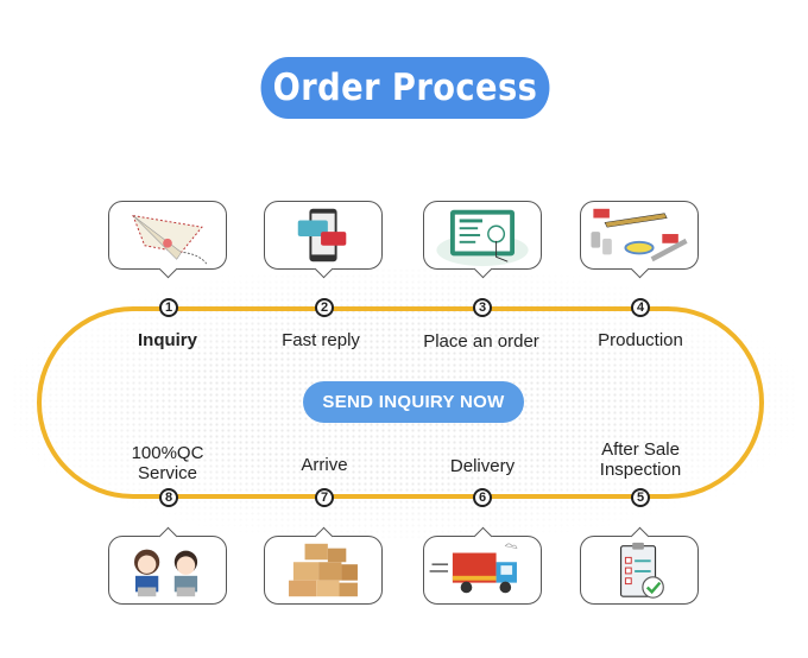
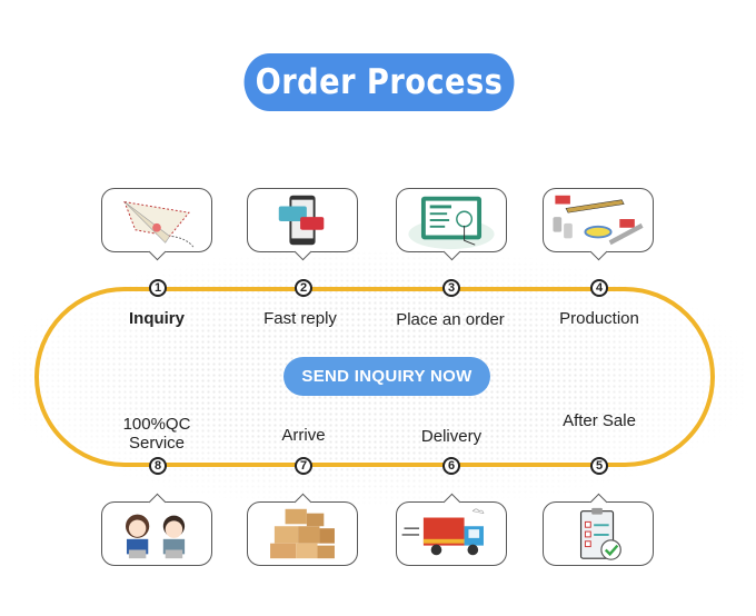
  Order Process
  1
  2
  3
  4
  Inquiry
  Fast reply
  Place an order
  Production
  SEND INQUIRY NOW
  100%QC
  Service
  Arrive
  Delivery
  After Sale
- Inspection
  8
  7
  6
  5
